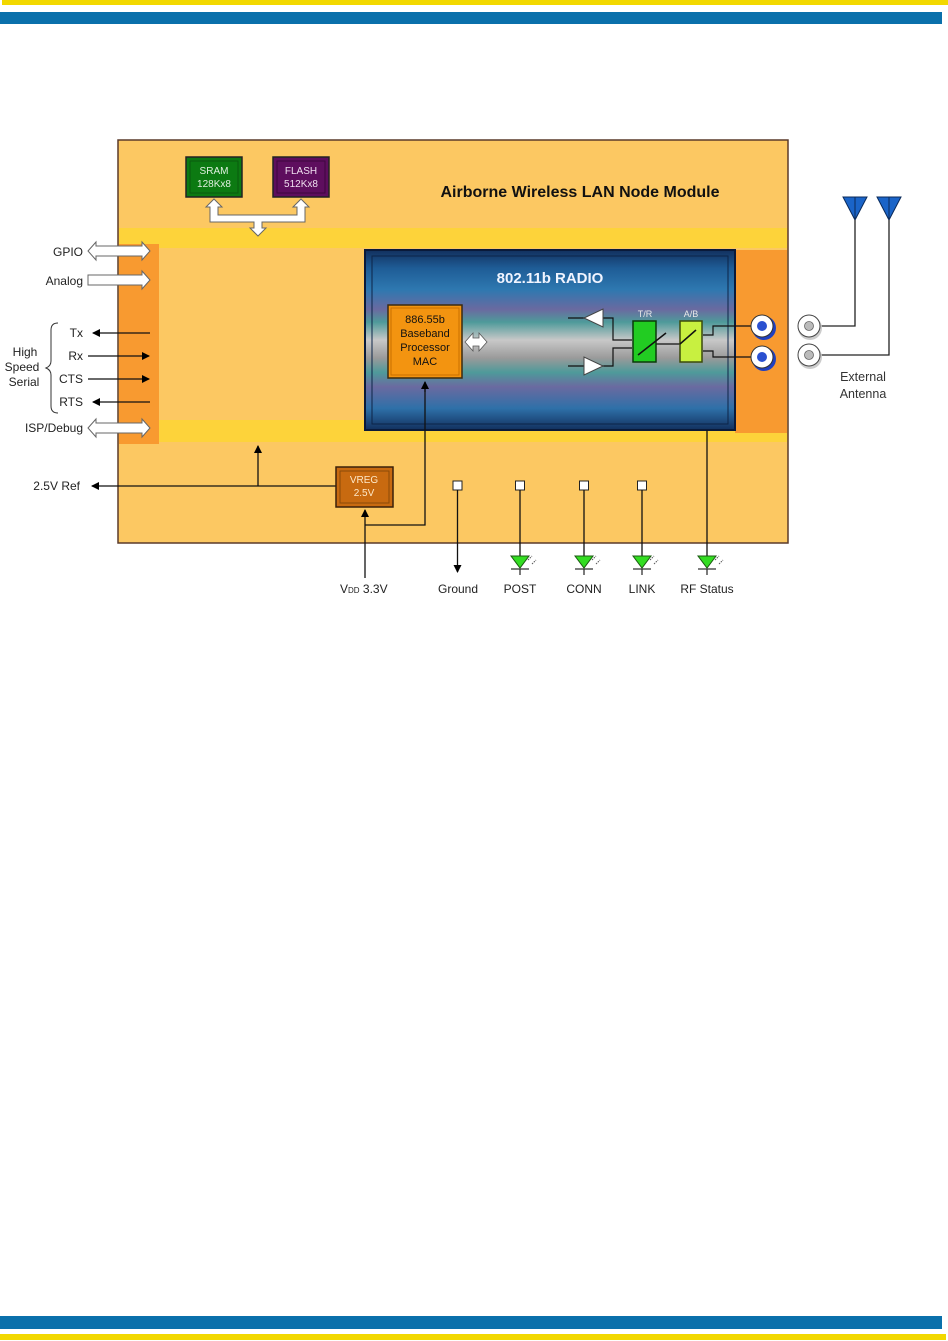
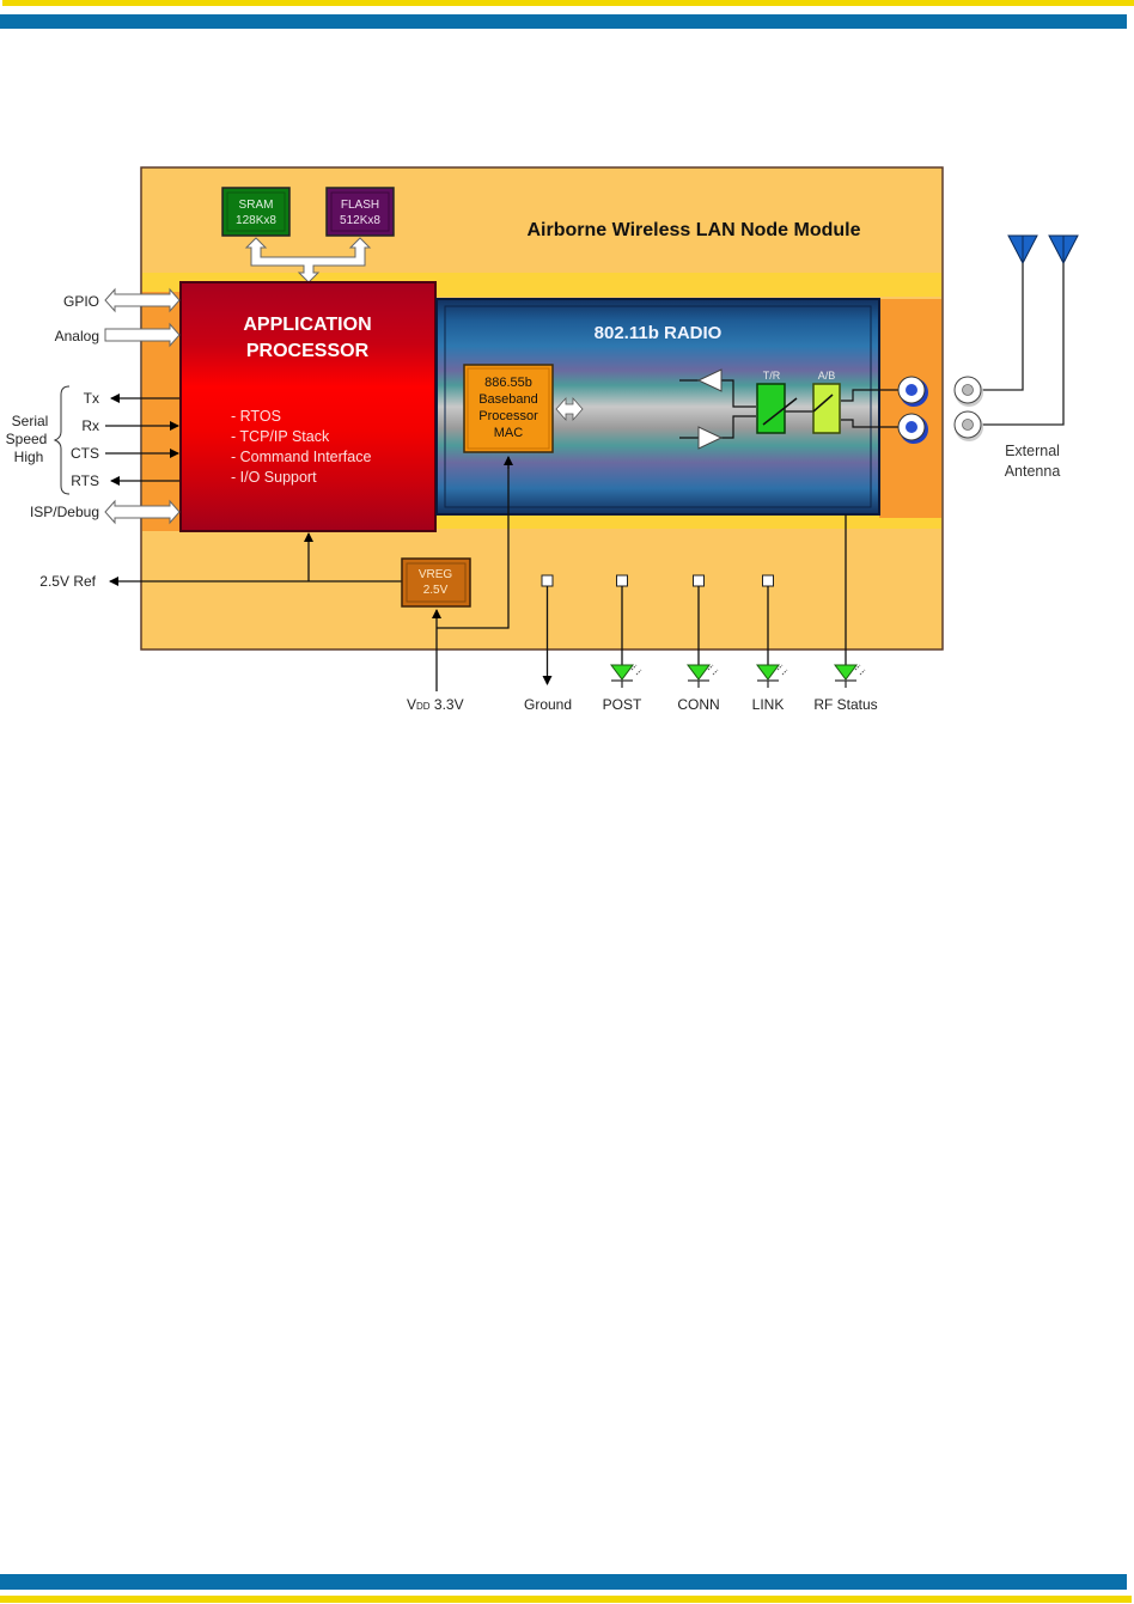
  Airborne Wireless LAN Node Module
  SRAM
  128Kx8
  FLASH
  512Kx8
+ APPLICATION
+ PROCESSOR
+ - RTOS
+ - TCP/IP Stack
+ - Command Interface
+ - I/O Support
  802.11b RADIO
  886.55b
  Baseband
  Processor
  MAC
  T/R
  A/B
  External
  Antenna
  GPIO
  Analog
  Tx
  Rx
  CTS
  RTS
- High
+ Serial
  Speed
- Serial
+ High
  ISP/Debug
  2.5V Ref
  VREG
  2.5V
  VDD 3.3V
  Ground
  POST
  CONN
  LINK
  RF Status
